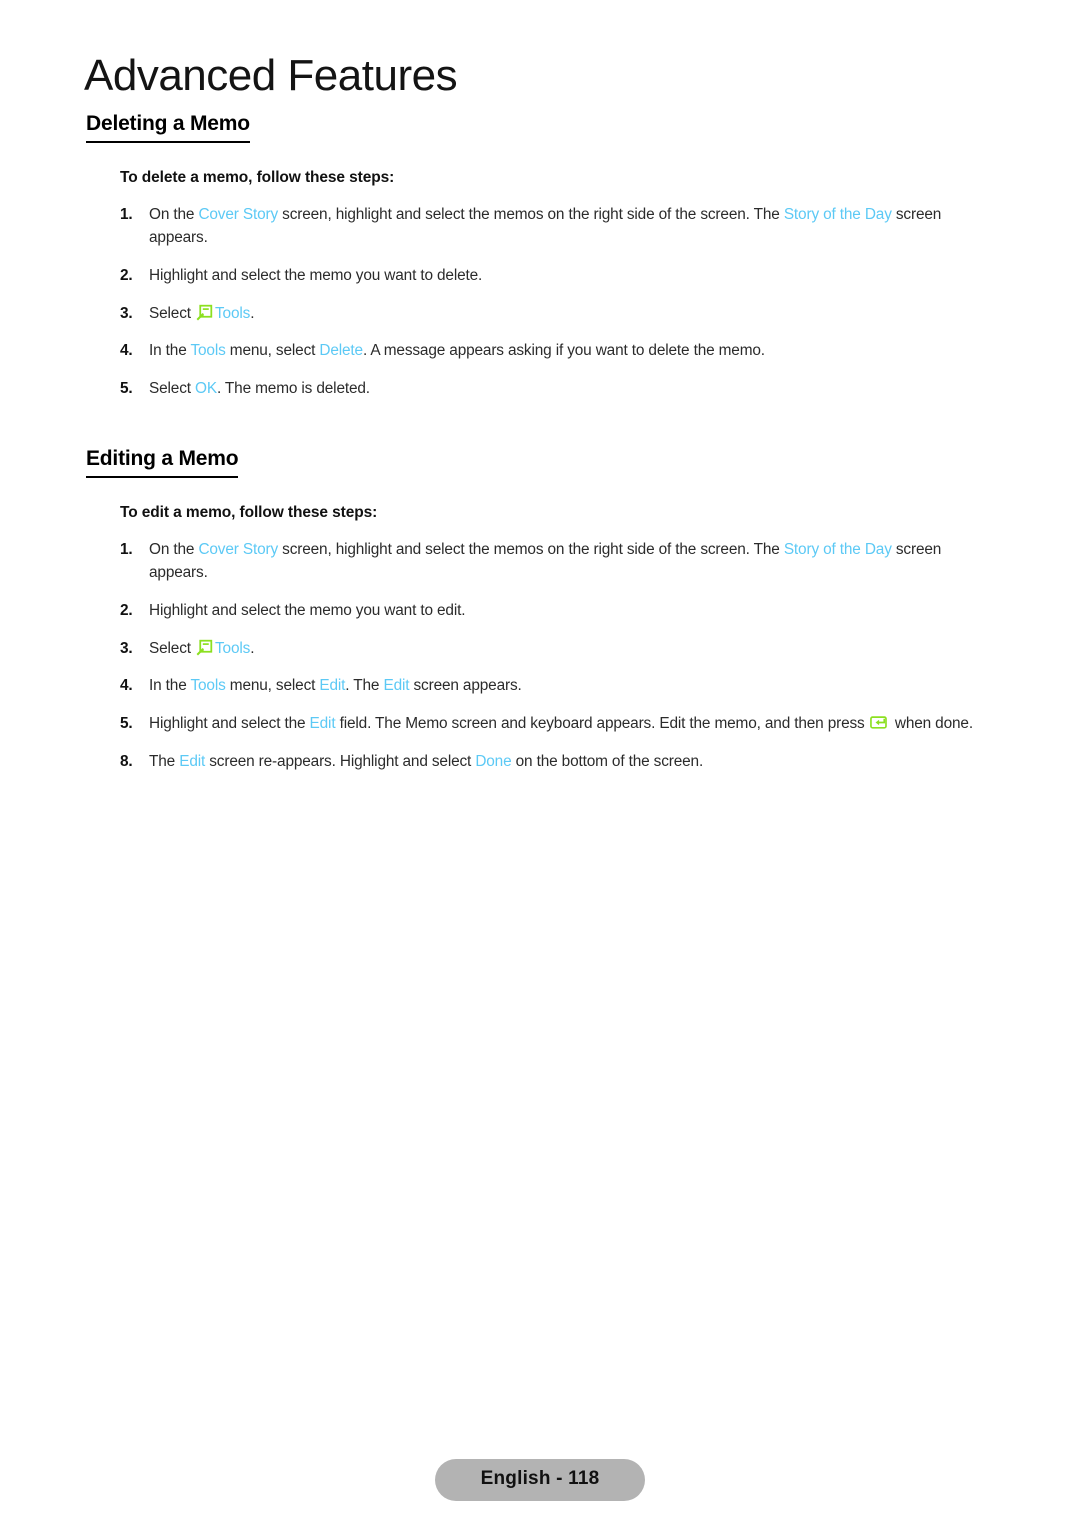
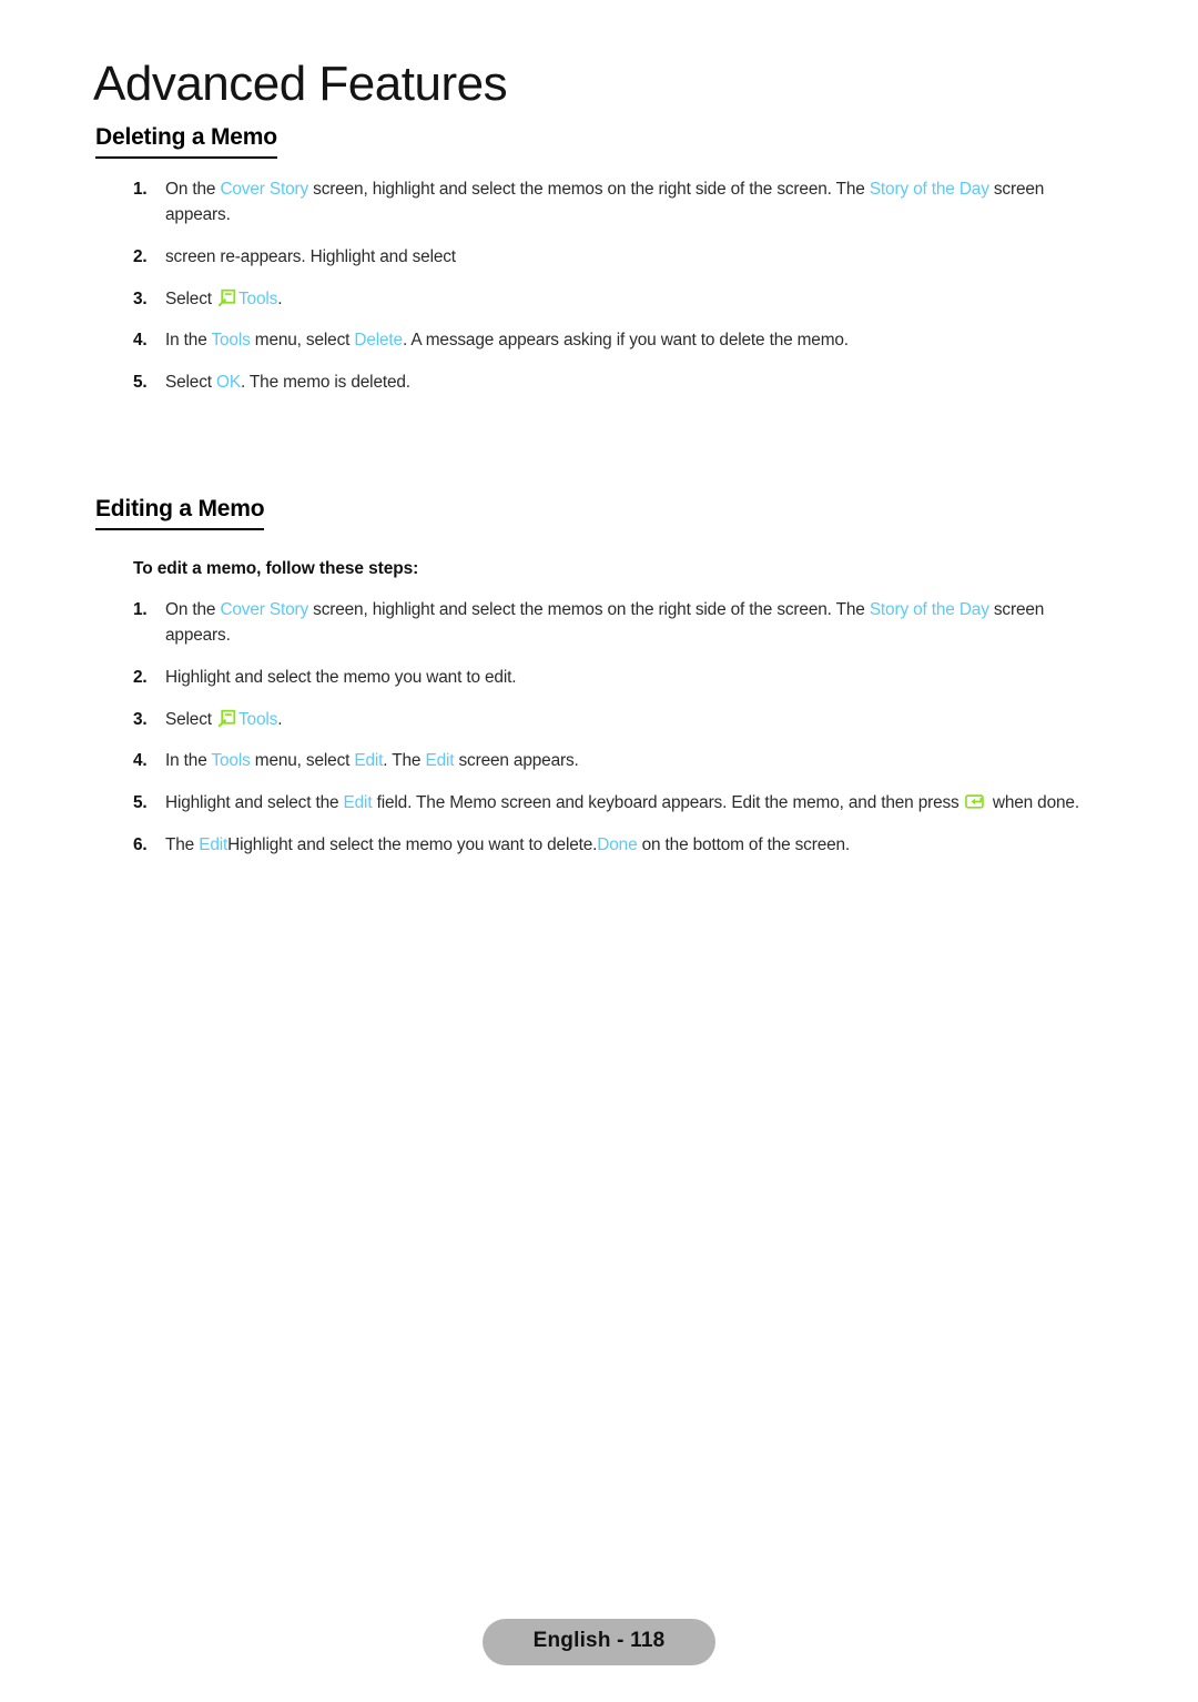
  Advanced Features
  Deleting a Memo
- To delete a memo, follow these steps:
  1.
  On the Cover Story screen, highlight and select the memos on the right side of the screen. The Story of the Day screen appears.
  2.
- Highlight and select the memo you want to delete.
+ screen re-appears. Highlight and select
  3.
  Select Tools.
  4.
  In the Tools menu, select Delete. A message appears asking if you want to delete the memo.
  5.
  Select OK. The memo is deleted.
  Editing a Memo
  To edit a memo, follow these steps:
  1.
  On the Cover Story screen, highlight and select the memos on the right side of the screen. The Story of the Day screen appears.
  2.
  Highlight and select the memo you want to edit.
  3.
  Select Tools.
  4.
  In the Tools menu, select Edit. The Edit screen appears.
  5.
  Highlight and select the Edit field. The Memo screen and keyboard appears. Edit the memo, and then press when done.
- 8.
+ 6.
- The Edit screen re-appears. Highlight and select Done on the bottom of the screen.
+ The EditHighlight and select the memo you want to delete.Done on the bottom of the screen.
  English - 118
